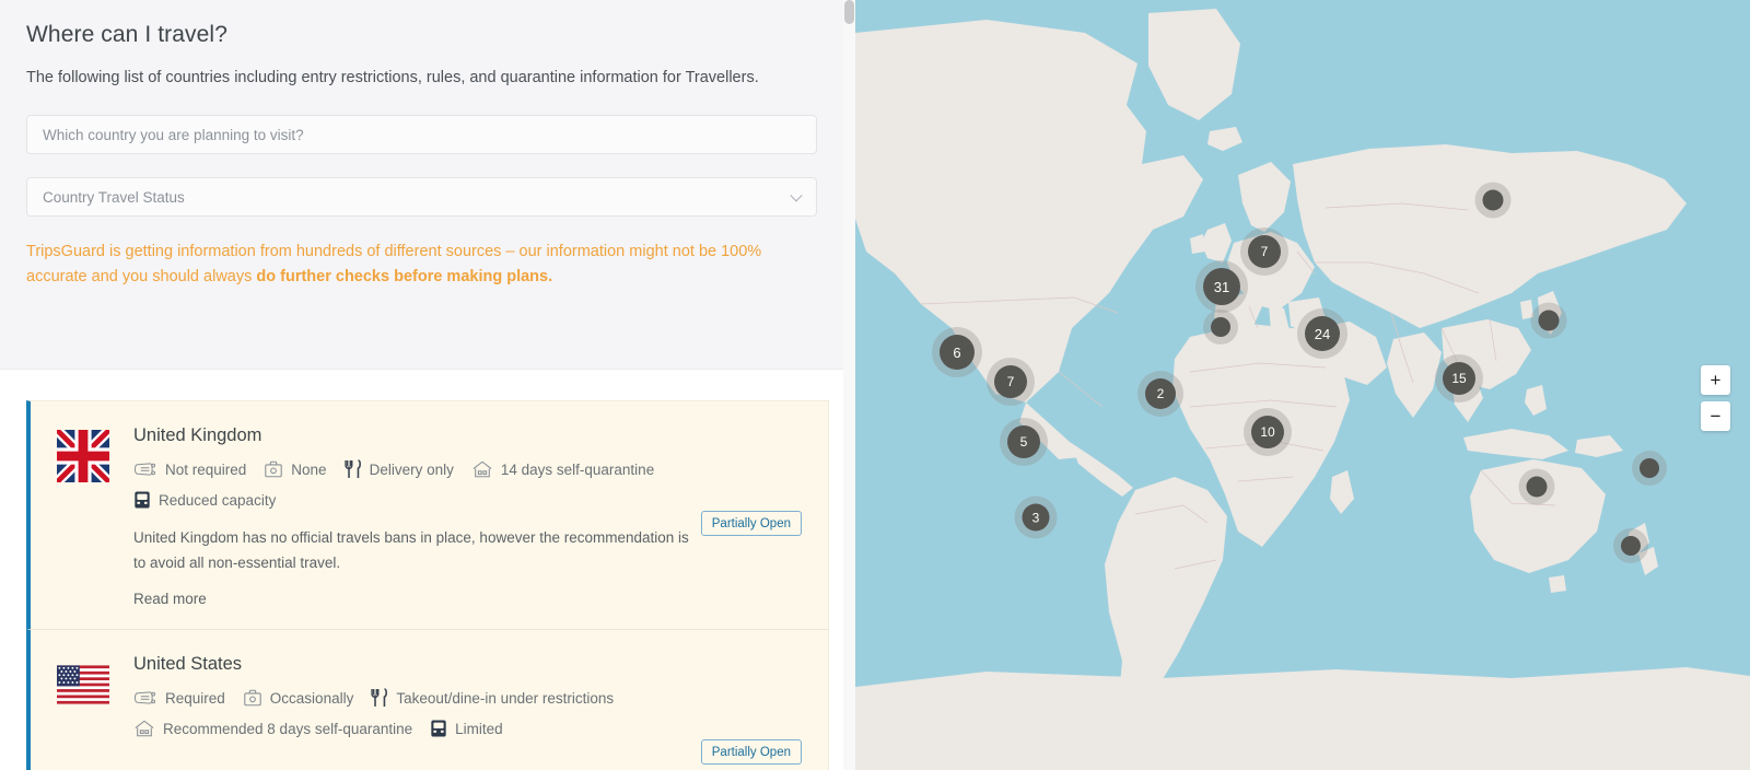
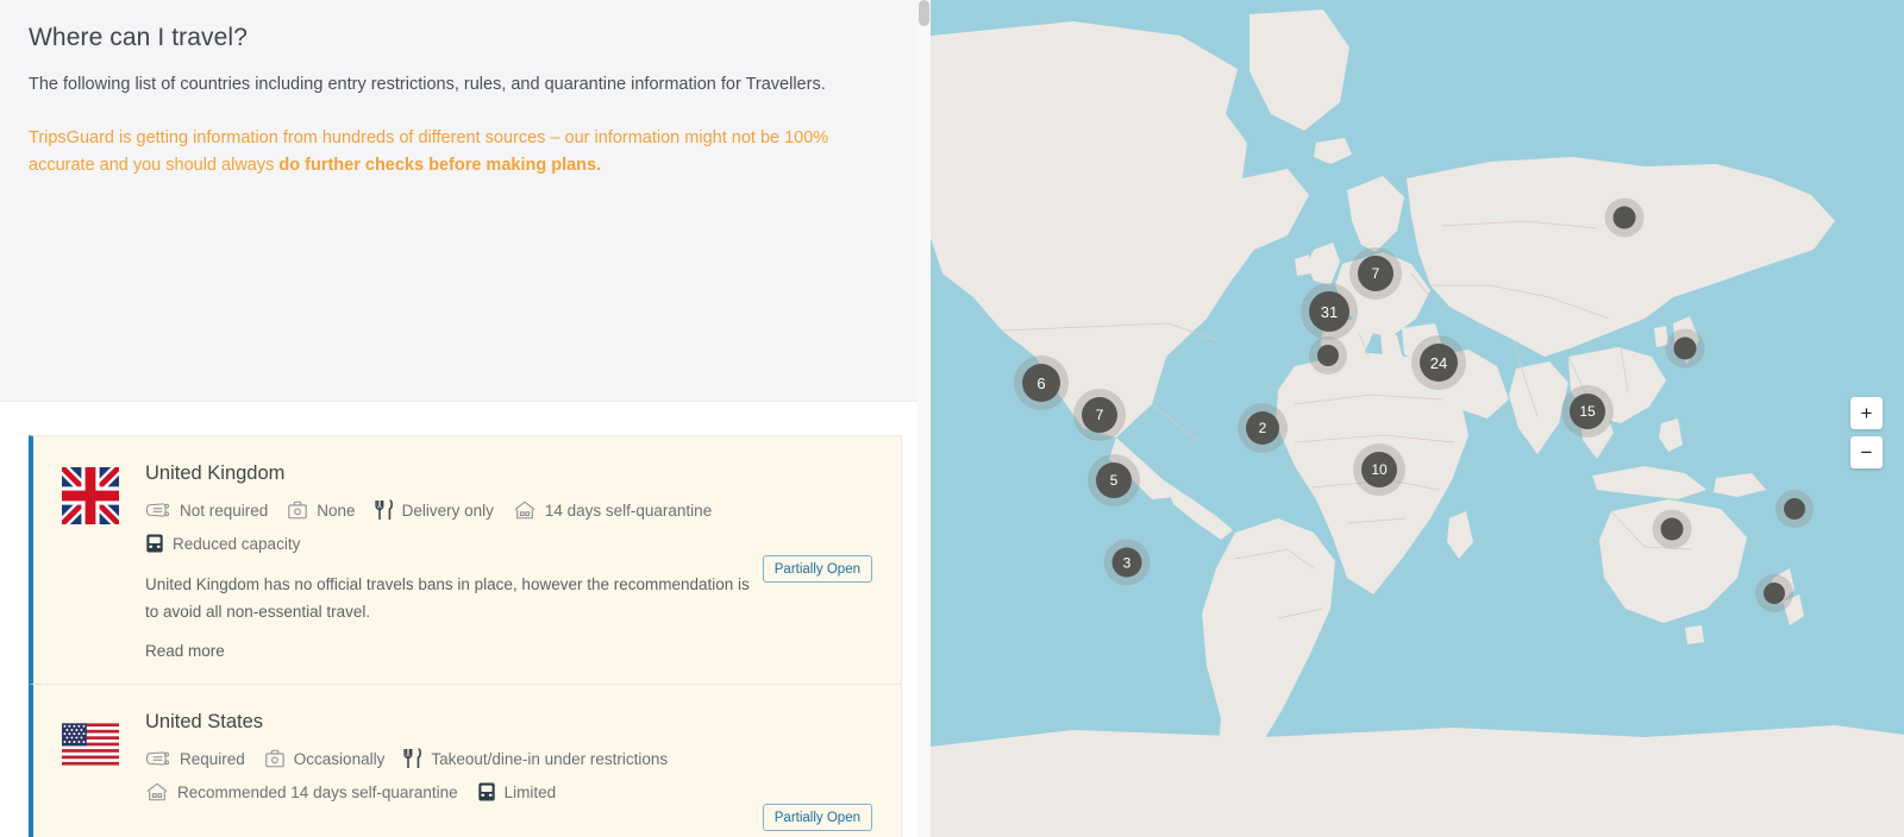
  Where can I travel?
  The following list of countries including entry restrictions, rules, and quarantine information for Travellers.
- Which country you are planning to visit?
- Country Travel Status
  TripsGuard is getting information from hundreds of different sources – our information might not be 100% accurate and you should always do further checks before making plans.
  United Kingdom
  Not required
  None
  Delivery only
  14 days self-quarantine
  Reduced capacity
  United Kingdom has no official travels bans in place, however the recommendation is to avoid all non-essential travel.
  Read more
  Partially Open
  United States
  Required
  Occasionally
  Takeout/dine-in under restrictions
- Recommended 8 days self-quarantine
+ Recommended 14 days self-quarantine
  Limited
  Partially Open
  6
  7
  5
  3
  2
  31
  7
  24
  10
  15
  +
  −
